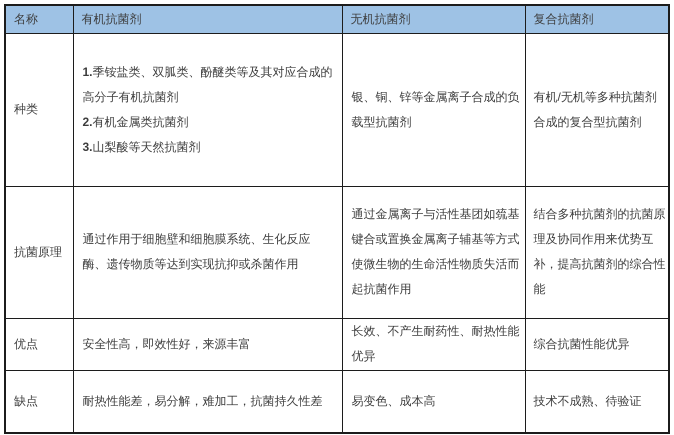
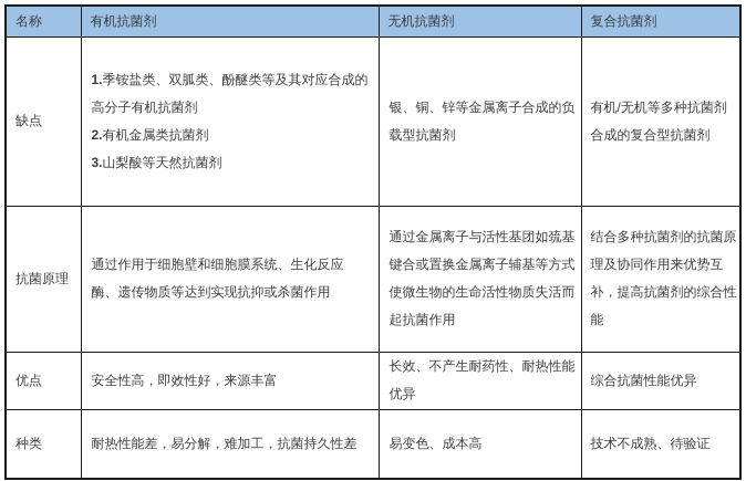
  名称	有机抗菌剂	无机抗菌剂	复合抗菌剂
- 种类	1.季铵盐类、双胍类、酚醚类等及其对应合成的高分子有机抗菌剂 2.有机金属类抗菌剂 3.山梨酸等天然抗菌剂	银、铜、锌等金属离子合成的负载型抗菌剂	有机/无机等多种抗菌剂合成的复合型抗菌剂
+ 缺点	1.季铵盐类、双胍类、酚醚类等及其对应合成的高分子有机抗菌剂 2.有机金属类抗菌剂 3.山梨酸等天然抗菌剂	银、铜、锌等金属离子合成的负载型抗菌剂	有机/无机等多种抗菌剂合成的复合型抗菌剂
  抗菌原理	通过作用于细胞壁和细胞膜系统、生化反应酶、遗传物质等达到实现抗抑或杀菌作用	通过金属离子与活性基团如巯基键合或置换金属离子辅基等方式使微生物的生命活性物质失活而起抗菌作用	结合多种抗菌剂的抗菌原理及协同作用来优势互补，提高抗菌剂的综合性能
  优点	安全性高，即效性好，来源丰富	长效、不产生耐药性、耐热性能优异	综合抗菌性能优异
- 缺点	耐热性能差，易分解，难加工，抗菌持久性差	易变色、成本高	技术不成熟、待验证
+ 种类	耐热性能差，易分解，难加工，抗菌持久性差	易变色、成本高	技术不成熟、待验证
